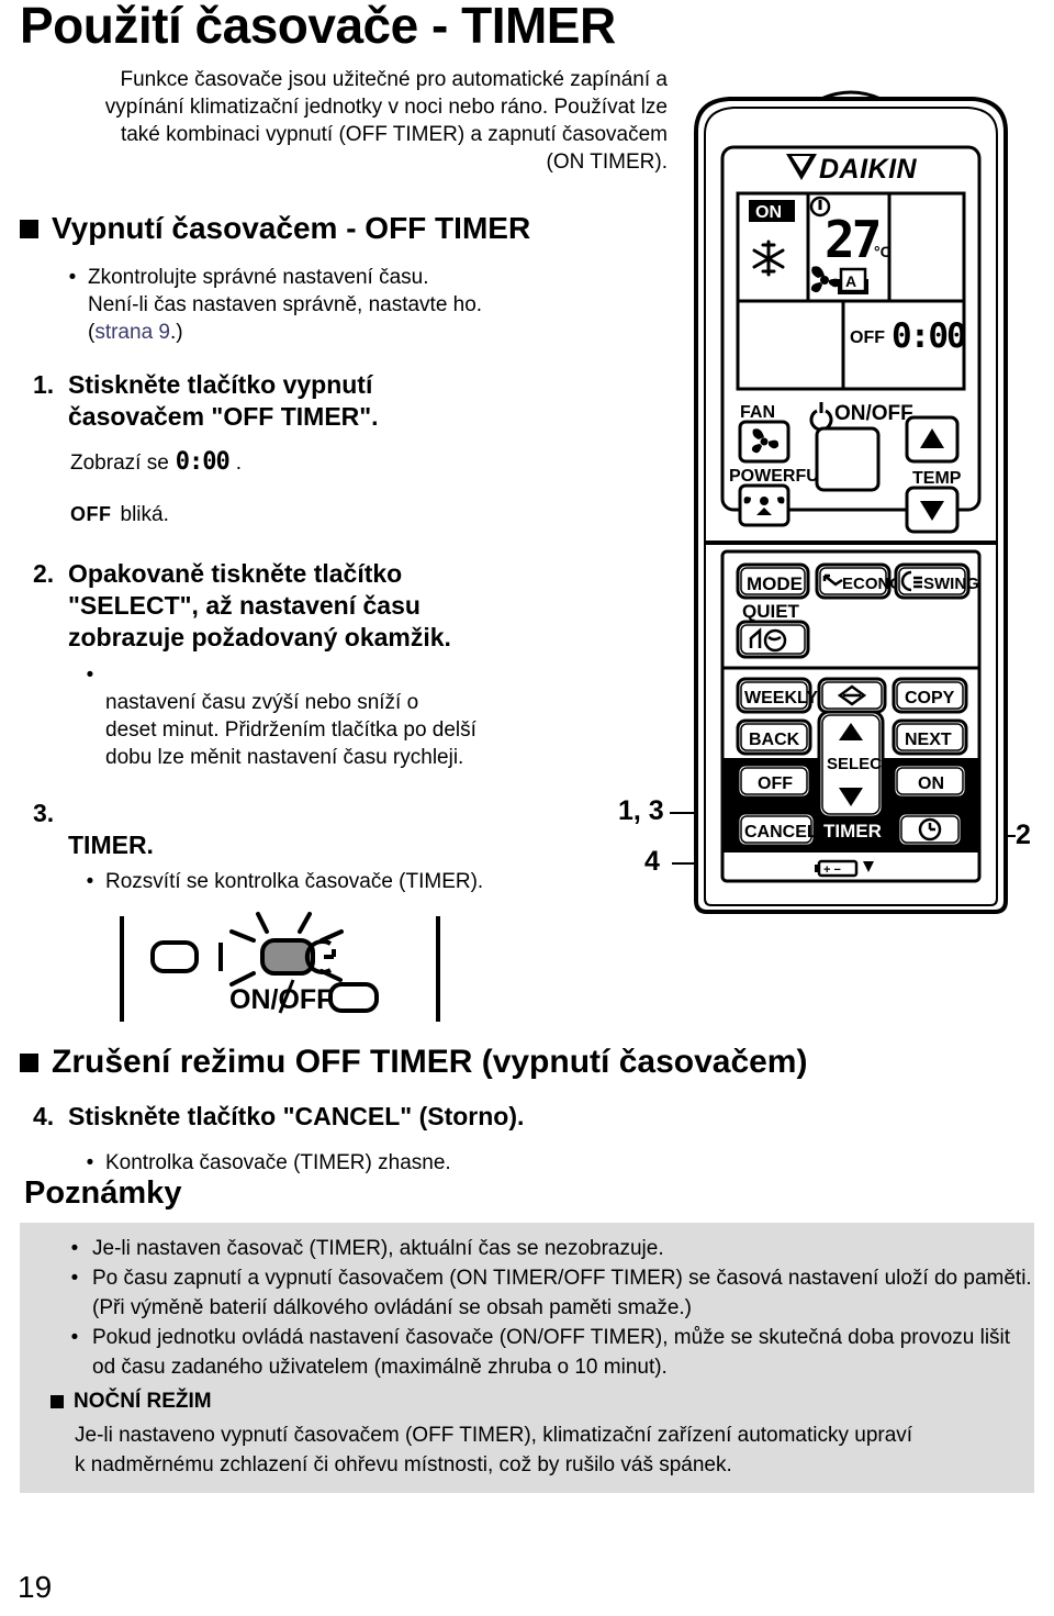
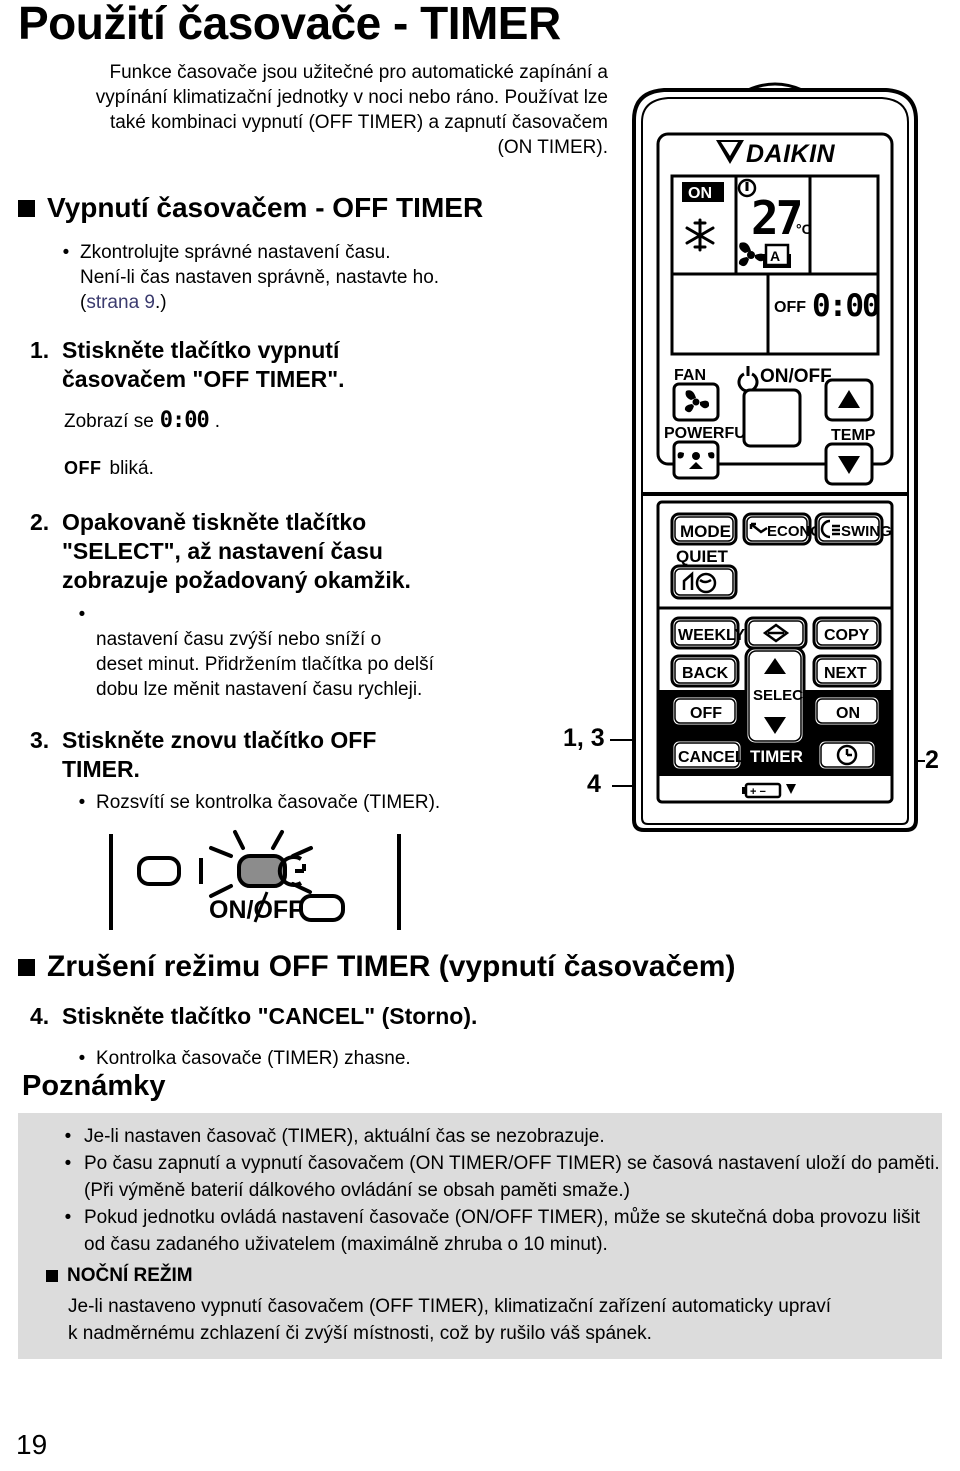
  Použití časovače - TIMER
  Funkce časovače jsou užitečné pro automatické zapínání a
  vypínání klimatizační jednotky v noci nebo ráno. Používat lze
  také kombinaci vypnutí (OFF TIMER) a zapnutí časovačem
  (ON TIMER).
  Vypnutí časovačem - OFF TIMER
  •
  Zkontrolujte správné nastavení času.
  Není-li čas nastaven správně, nastavte ho.
  (strana 9.)
  1.
  Stiskněte tlačítko vypnutí
  časovačem "OFF TIMER".
  Zobrazí se
  0:00
  .
  OFF
  bliká.
  2.
  Opakovaně tiskněte tlačítko
  "SELECT", až nastavení času
  zobrazuje požadovaný okamžik.
  •
  nastavení času zvýší nebo sníží o
  deset minut. Přidržením tlačítka po delší
  dobu lze měnit nastavení času rychleji.
  3.
+ Stiskněte znovu tlačítko OFF
  TIMER.
  •
  Rozsvítí se kontrolka časovače (TIMER).
  ON/OFF
  1, 3
  4
  2
  DAIKIN
  ON
  27
  °C
  A
  OFF
  0:00
  FAN
  POWERFU
  ON/OFF
  TEMP
  MODE
  ECON
  SWING
  QUIET
  WEEKLY
  COPY
  BACK
  NEXT
  SELECT
  OFF
  ON
  CANCEL
  TIMER
  + −
  Zrušení režimu OFF TIMER (vypnutí časovačem)
  4.
  Stiskněte tlačítko "CANCEL" (Storno).
  •
  Kontrolka časovače (TIMER) zhasne.
  Poznámky
  •
  Je-li nastaven časovač (TIMER), aktuální čas se nezobrazuje.
  •
  Po času zapnutí a vypnutí časovačem (ON TIMER/OFF TIMER) se časová nastavení uloží do paměti.
  (Při výměně baterií dálkového ovládání se obsah paměti smaže.)
  •
  Pokud jednotku ovládá nastavení časovače (ON/OFF TIMER), může se skutečná doba provozu lišit
  od času zadaného uživatelem (maximálně zhruba o 10 minut).
  NOČNÍ REŽIM
  Je-li nastaveno vypnutí časovačem (OFF TIMER), klimatizační zařízení automaticky upraví
- k nadměrnému zchlazení či ohřevu místnosti, což by rušilo váš spánek.
+ k nadměrnému zchlazení či zvýší místnosti, což by rušilo váš spánek.
  19
